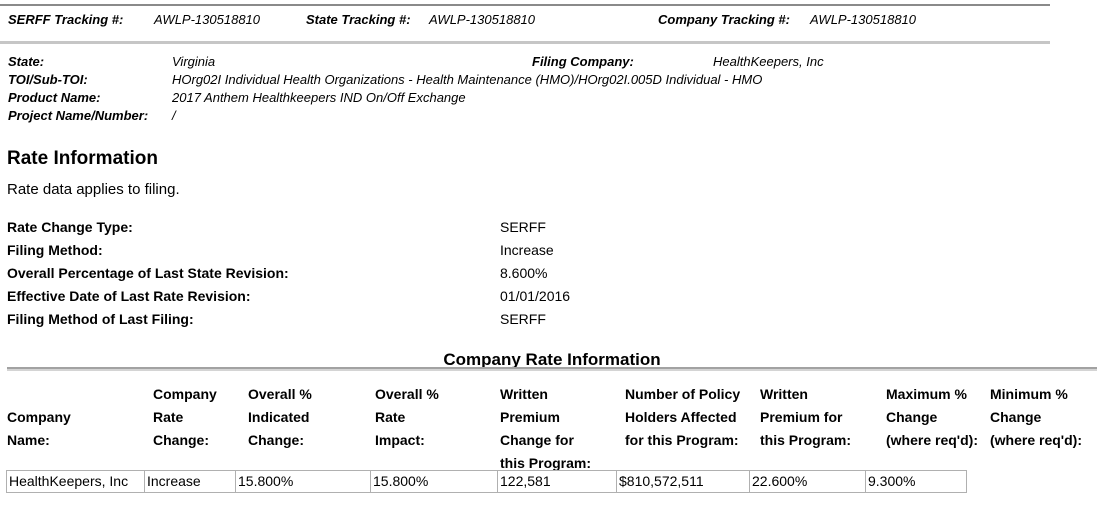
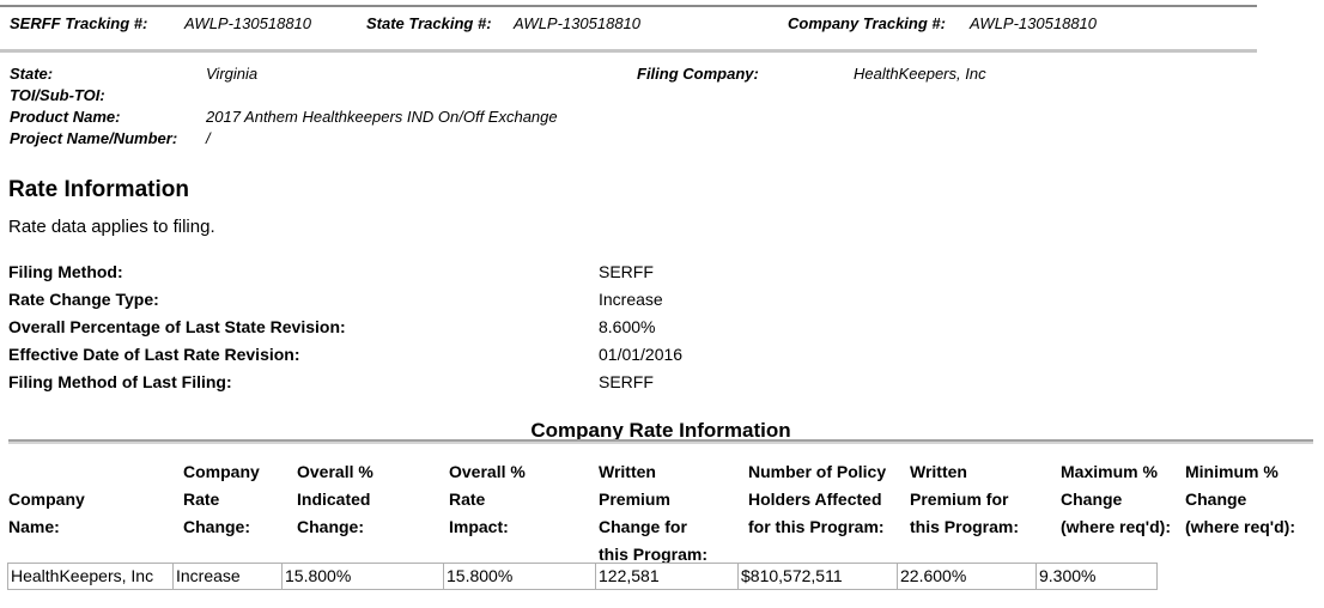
  SERFF Tracking #:
  AWLP-130518810
  State Tracking #:
  AWLP-130518810
  Company Tracking #:
  AWLP-130518810
  State:
  Virginia
  Filing Company:
  HealthKeepers, Inc
  TOI/Sub-TOI:
- HOrg02I Individual Health Organizations - Health Maintenance (HMO)/HOrg02I.005D Individual - HMO
  Product Name:
  2017 Anthem Healthkeepers IND On/Off Exchange
  Project Name/Number:
  /
  Rate Information
  Rate data applies to filing.
- Rate Change Type:
+ Filing Method:
  SERFF
- Filing Method:
+ Rate Change Type:
  Increase
  Overall Percentage of Last State Revision:
  8.600%
  Effective Date of Last Rate Revision:
  01/01/2016
  Filing Method of Last Filing:
  SERFF
  Company Rate Information
  Company
  Name:
  Company
  Rate
  Change:
  Overall %
  Indicated
  Change:
  Overall %
  Rate
  Impact:
  Written
  Premium
  Change for
  this Program:
  Number of Policy
  Holders Affected
  for this Program:
  Written
  Premium for
  this Program:
  Maximum %
  Change
  (where req'd):
  Minimum %
  Change
  (where req'd):
  HealthKeepers, Inc
  Increase
  15.800%
  15.800%
  122,581
  $810,572,511
  22.600%
  9.300%
